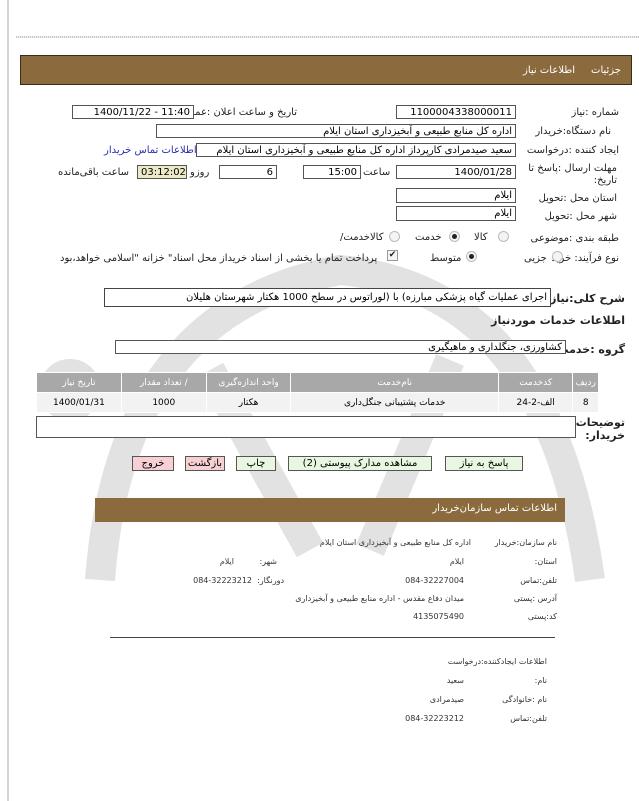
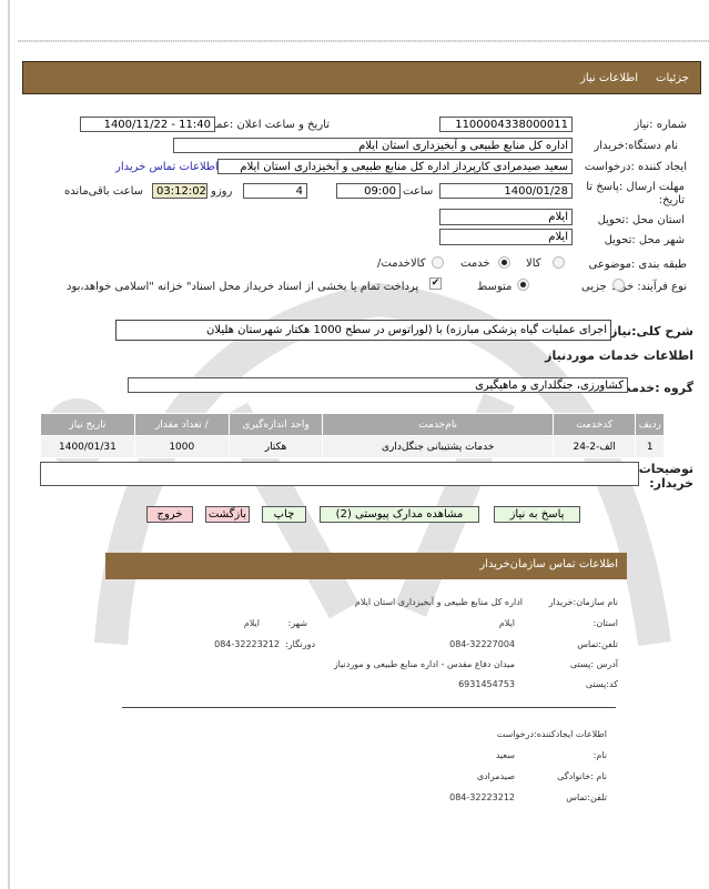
  جزئیات
  اطلاعات نیاز
  شماره :نیاز
  1100004338000011
  تاریخ و ساعت اعلان :عم
  1400/11/22 - 11:40
  نام دستگاه:خریدار
  اداره کل منابع طبیعی و آبخیزداری استان ایلام
  ایجاد کننده :درخواست
  سعید صیدمرادی کارپرداز اداره کل منابع طبیعی و آبخیزداری استان ایلام
  اطلاعات تماس خریدار
  مهلت ارسال :پاسخ تا
  :تاریخ
  1400/01/28
  ساعت
- 15:00
+ 09:00
- 6
+ 4
  روزو
  03:12:02
  ساعت باقی‌مانده
  استان محل :تحویل
  ایلام
  شهر محل :تحویل
  ایلام
  طبقه بندی :موضوعی
  کالا
  خدمت
  /کالاخدمت
  نوع فرآیند: خ
  جزیی
  متوسط
  ✔
  پرداخت تمام یا بخشی از اسناد خریداز محل اسناد" خزانه "اسلامی خواهد،بود
  شرح کلی:نیاز
  اجرای عملیات گیاه پزشکی مبارزه) با (لوراتوس در سطح 1000 هکتار شهرستان هلیلان
  اطلاعات خدمات موردنیاز
  گروه :خدم
  کشاورزی، جنگلداری و ماهیگیری
  ردیف	کدخدمت	نام‌خدمت	واحد اندازه‌گیری	/ تعداد مقدار	تاریخ نیاز
- 8	الف-2-24	خدمات پشتیبانی جنگل‌داری	هکتار	1000	1400/01/31
+ 1	الف-2-24	خدمات پشتیبانی جنگل‌داری	هکتار	1000	1400/01/31
  توضیحات
  :خریدار
  پاسخ به نیاز
  مشاهده مدارک پیوستی (2)
  چاپ
  بازگشت
  خروج
  اطلاعات تماس سازمان‌خریدار
  نام سازمان:خریدار
  اداره کل منابع طبیعی و آبخیزداری استان ایلام
  :استان
  ایلام
  :شهر
  ایلام
  تلفن:تماس
  084-32227004
  :دورنگار
  084-32223212
  آدرس :پستی
- میدان دفاع مقدس - اداره منابع طبیعی و آبخیزداری
+ میدان دفاع مقدس - اداره منابع طبیعی و موردنیاز
  کد:پستی
- 4135075490
+ 6931454753
  اطلاعات ایجادکننده:درخواست
  :نام
  سعید
  نام :خانوادگی
  صیدمرادی
  تلفن:تماس
  084-32223212
